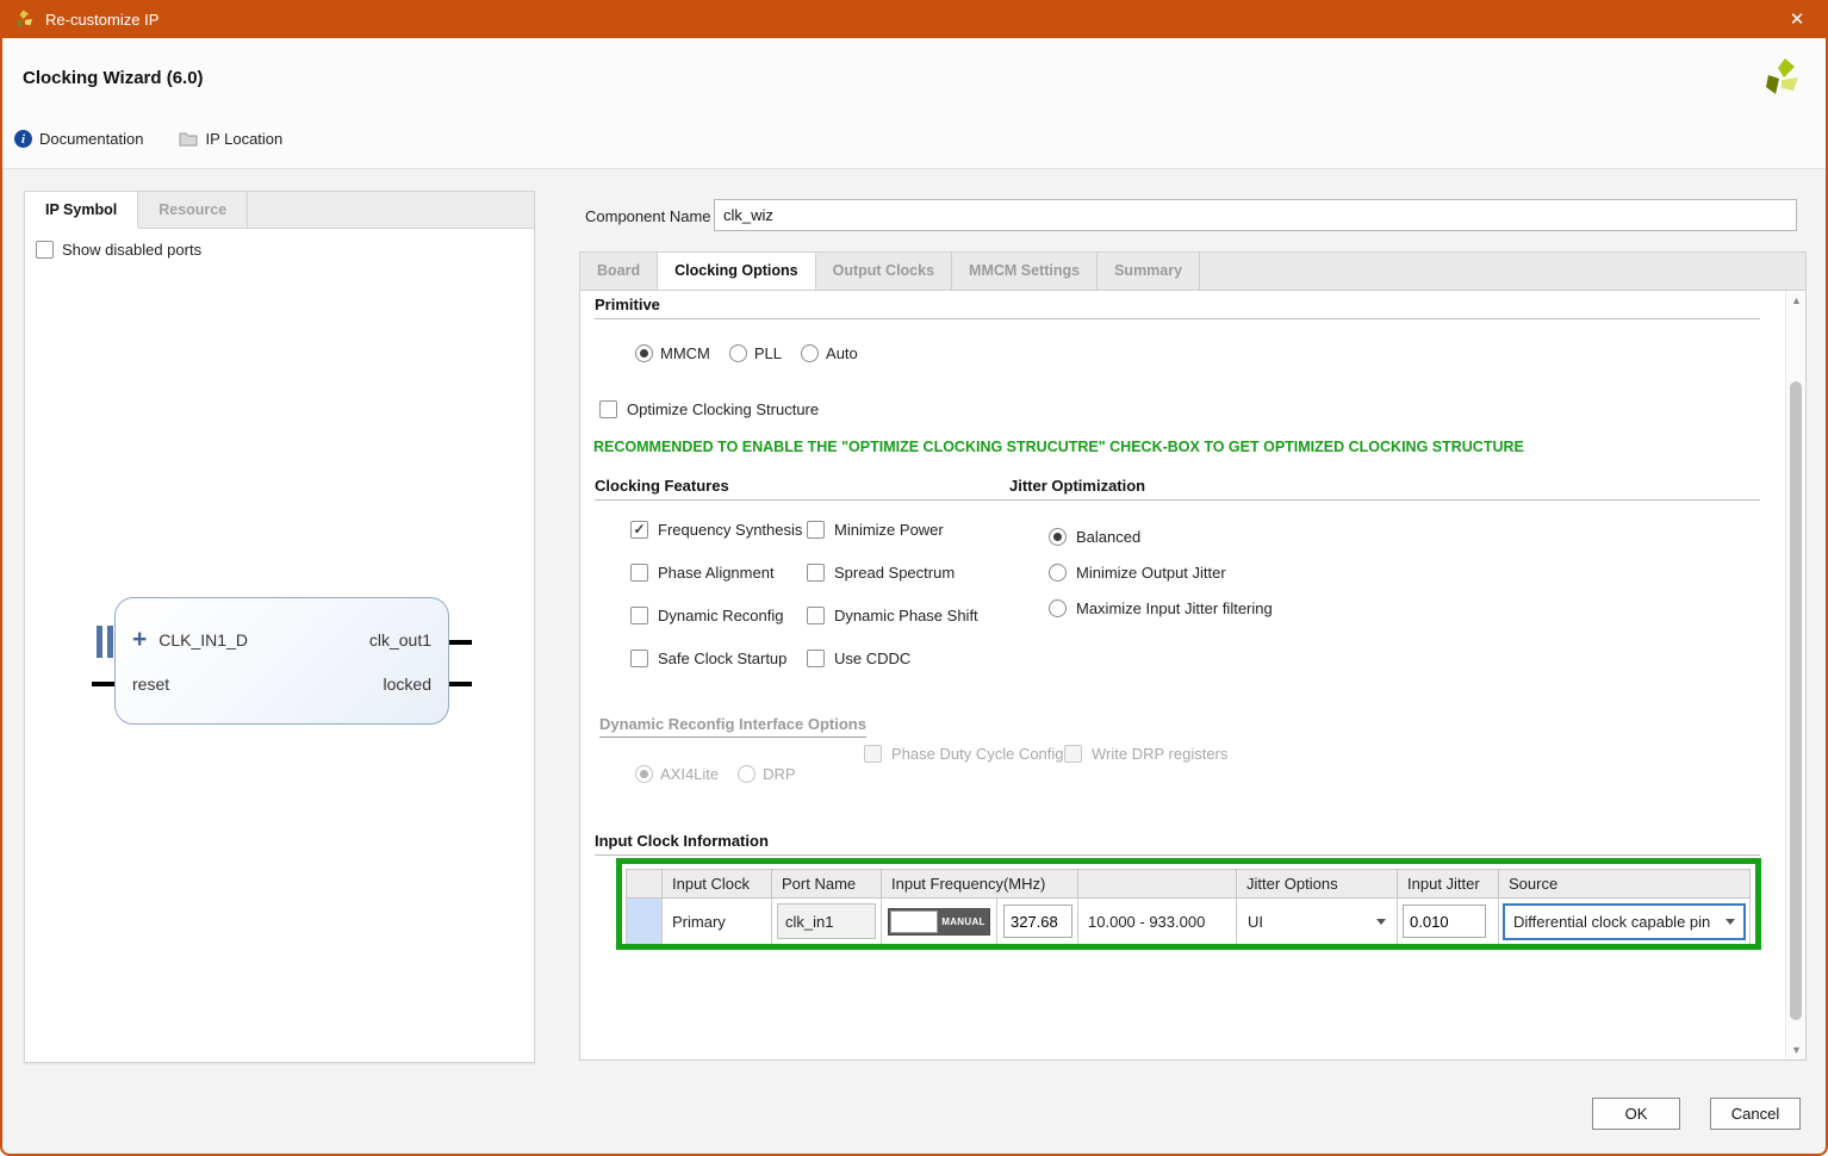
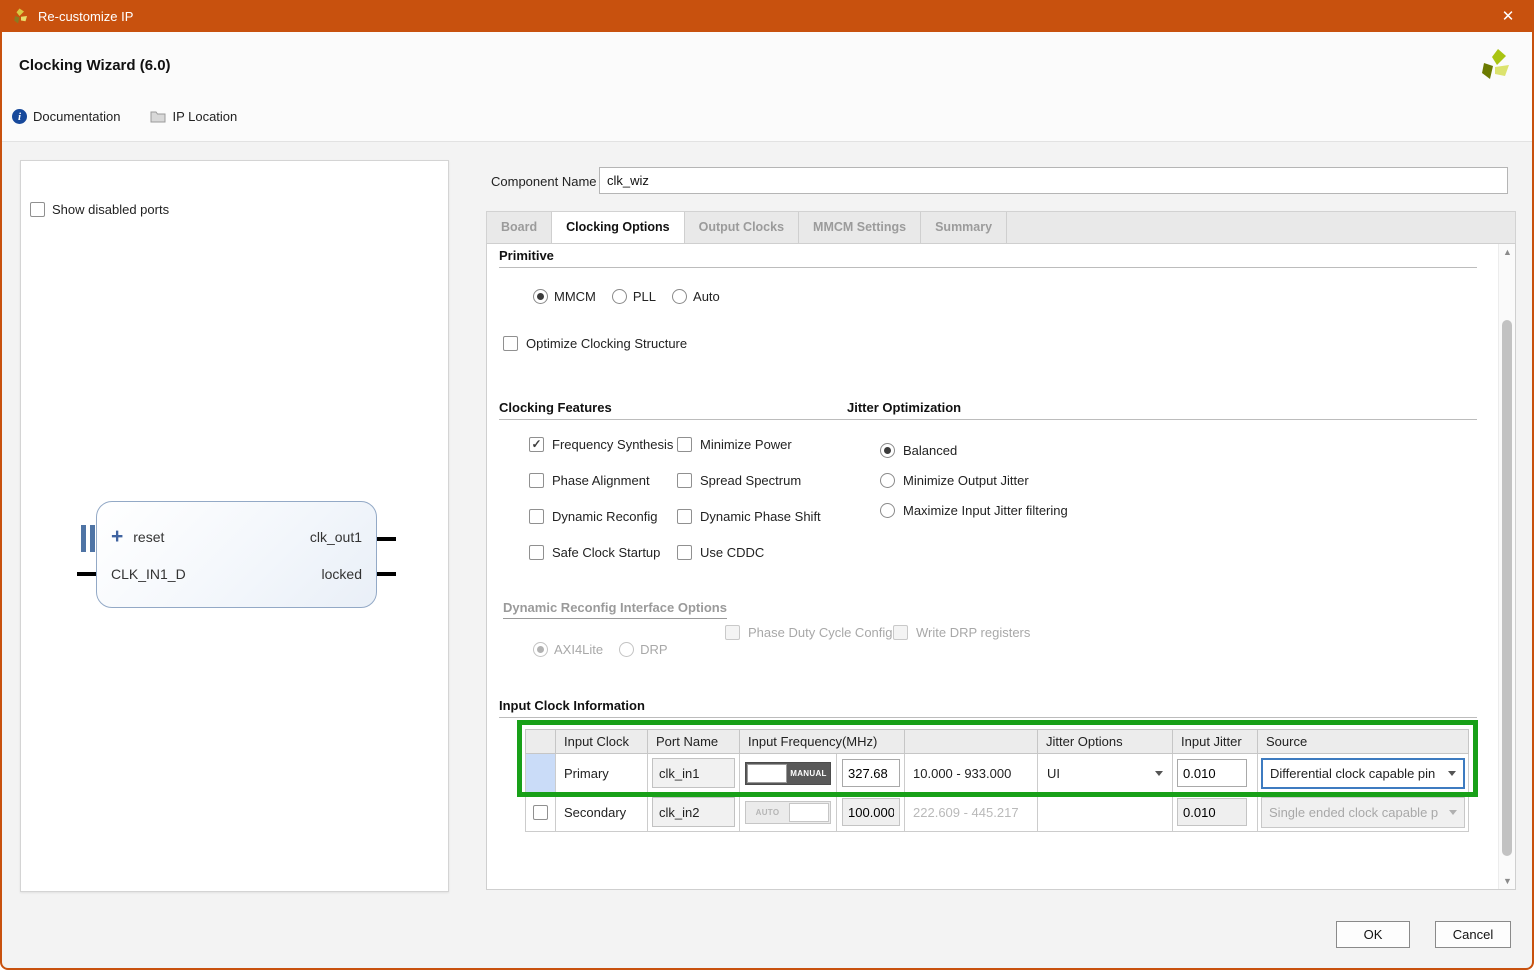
  Re-customize IP
  ✕
  Clocking Wizard (6.0)
  i
  Documentation
  IP Location
- IP Symbol
- Resource
  Show disabled ports
  +
- CLK_IN1_D
+ reset
  clk_out1
- reset
+ CLK_IN1_D
  locked
  Component Name
  clk_wiz
  Board
  Clocking Options
  Output Clocks
  MMCM Settings
  Summary
  Primitive
  MMCM
  PLL
  Auto
  Optimize Clocking Structure
- RECOMMENDED TO ENABLE THE "OPTIMIZE CLOCKING STRUCUTRE" CHECK-BOX TO GET OPTIMIZED CLOCKING STRUCTURE
  Clocking Features
  Jitter Optimization
  Frequency Synthesis
  Phase Alignment
  Dynamic Reconfig
  Safe Clock Startup
  Minimize Power
  Spread Spectrum
  Dynamic Phase Shift
  Use CDDC
  Balanced
  Minimize Output Jitter
  Maximize Input Jitter filtering
  Dynamic Reconfig Interface Options
  Phase Duty Cycle Config
  Write DRP registers
  AXI4Lite
  DRP
  Input Clock Information
  	Input Clock	Port Name	Input Frequency(MHz)		Jitter Options	Input Jitter	Source
  	Primary	clk_in1	MANUAL	327.68	10.000 - 933.000	UI	0.010	Differential clock capable pin
+ 	Secondary	clk_in2	AUTO	100.000	222.609 - 445.217		0.010	Single ended clock capable p
  ▲
  ▼
  OK
  Cancel
